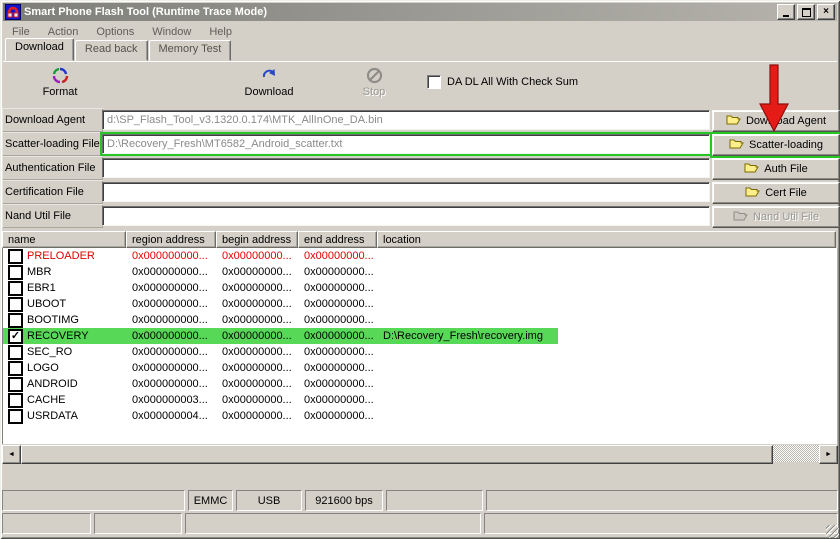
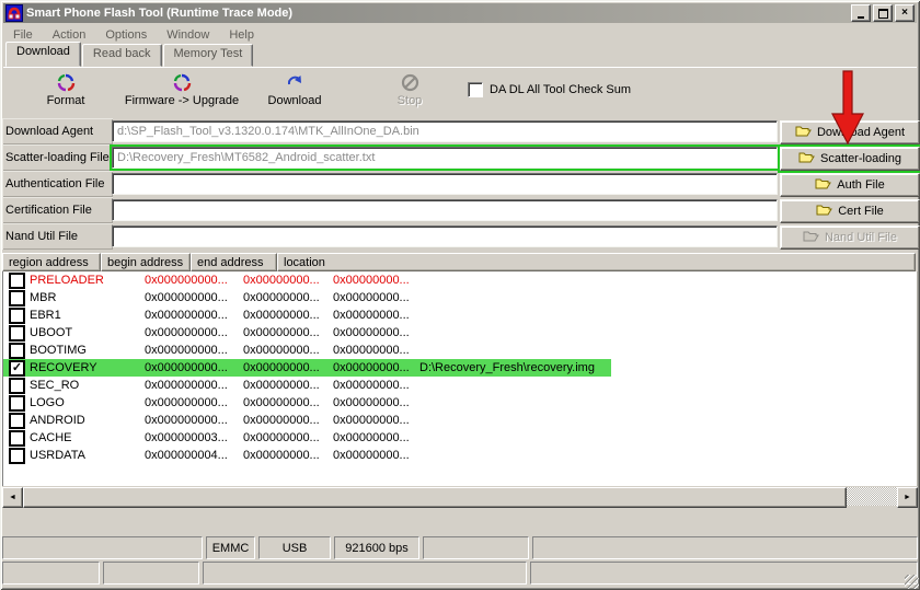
  Smart Phone Flash Tool (Runtime Trace Mode)
  ×
  File
  Action
  Options
  Window
  Help
  Download
  Read back
  Memory Test
- DA DL All With Check Sum
+ DA DL All Tool Check Sum
  Format
+ Firmware -> Upgrade
  Download
  Stop
  Download Agent
  d:\SP_Flash_Tool_v3.1320.0.174\MTK_AllInOne_DA.bin
  Dowad Agent
  Scatter-loading File
  D:\Recovery_Fresh\MT6582_Android_scatter.txt
  Scatter-loading
  Authentication File
  Auth File
  Certification File
  Cert File
  Nand Util File
  Nand Util File
- name
  region address
  begin address
  end address
  location
  PRELOADER
  0x000000000...
  0x00000000...
  0x00000000...
  MBR
  0x000000000...
  0x00000000...
  0x00000000...
  EBR1
  0x000000000...
  0x00000000...
  0x00000000...
  UBOOT
  0x000000000...
  0x00000000...
  0x00000000...
  BOOTIMG
  0x000000000...
  0x00000000...
  0x00000000...
  RECOVERY
  0x000000000...
  0x00000000...
  0x00000000...
  D:\Recovery_Fresh\recovery.img
  SEC_RO
  0x000000000...
  0x00000000...
  0x00000000...
  LOGO
  0x000000000...
  0x00000000...
  0x00000000...
  ANDROID
  0x000000000...
  0x00000000...
  0x00000000...
  CACHE
  0x000000003...
  0x00000000...
  0x00000000...
  USRDATA
  0x000000004...
  0x00000000...
  0x00000000...
  EMMC
  USB
  921600 bps
